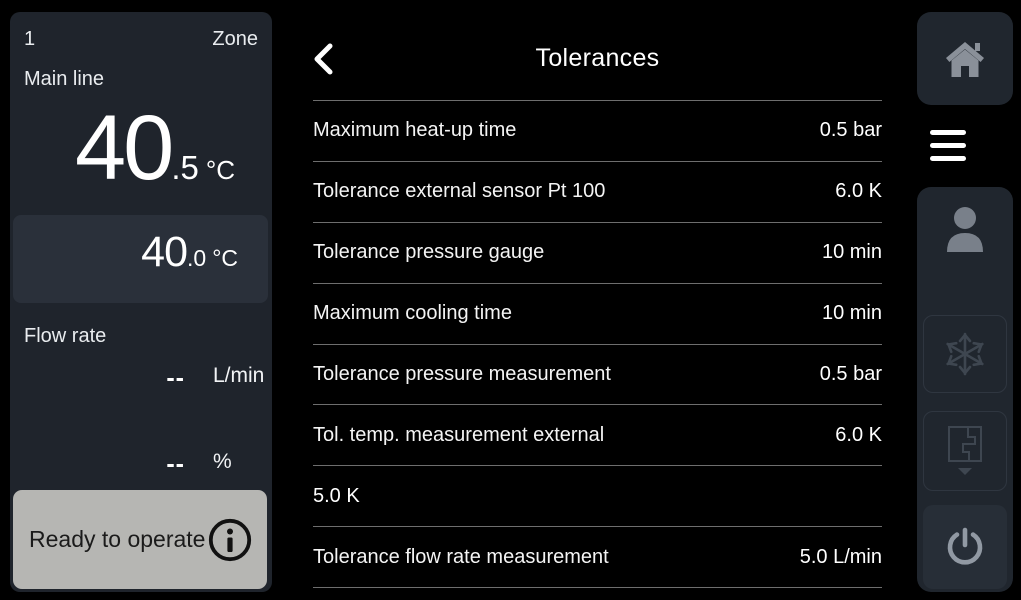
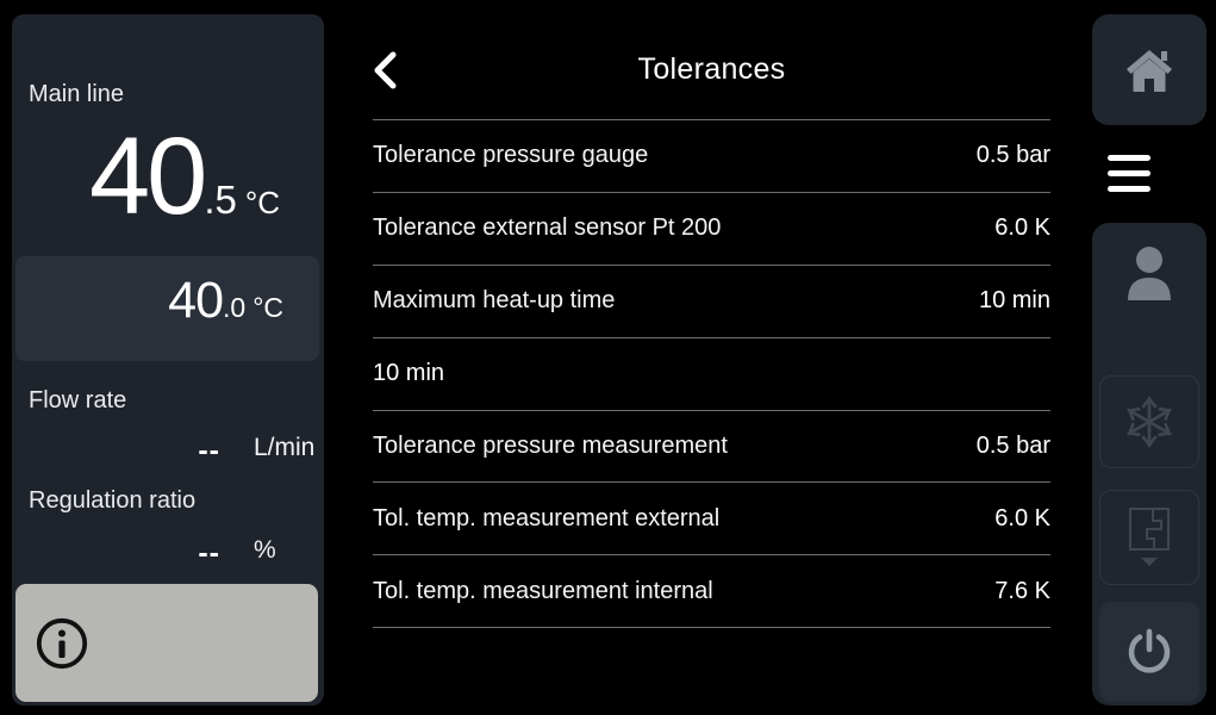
- 1
- Zone
  Main line
  40
  .5
  °C
  40
  .0
  °C
  Flow rate
  --
  L/min
+ Regulation ratio
  --
  %
- Ready to operate
  Tolerances
- Maximum heat-up time
+ Tolerance pressure gauge
  0.5 bar
- Tolerance external sensor Pt 100
+ Tolerance external sensor Pt 200
  6.0 K
- Tolerance pressure gauge
+ Maximum heat-up time
  10 min
- Maximum cooling time
  10 min
  Tolerance pressure measurement
  0.5 bar
  Tol. temp. measurement external
  6.0 K
+ Tol. temp. measurement internal
- 5.0 K
+ 7.6 K
- Tolerance flow rate measurement
- 5.0 L/min
